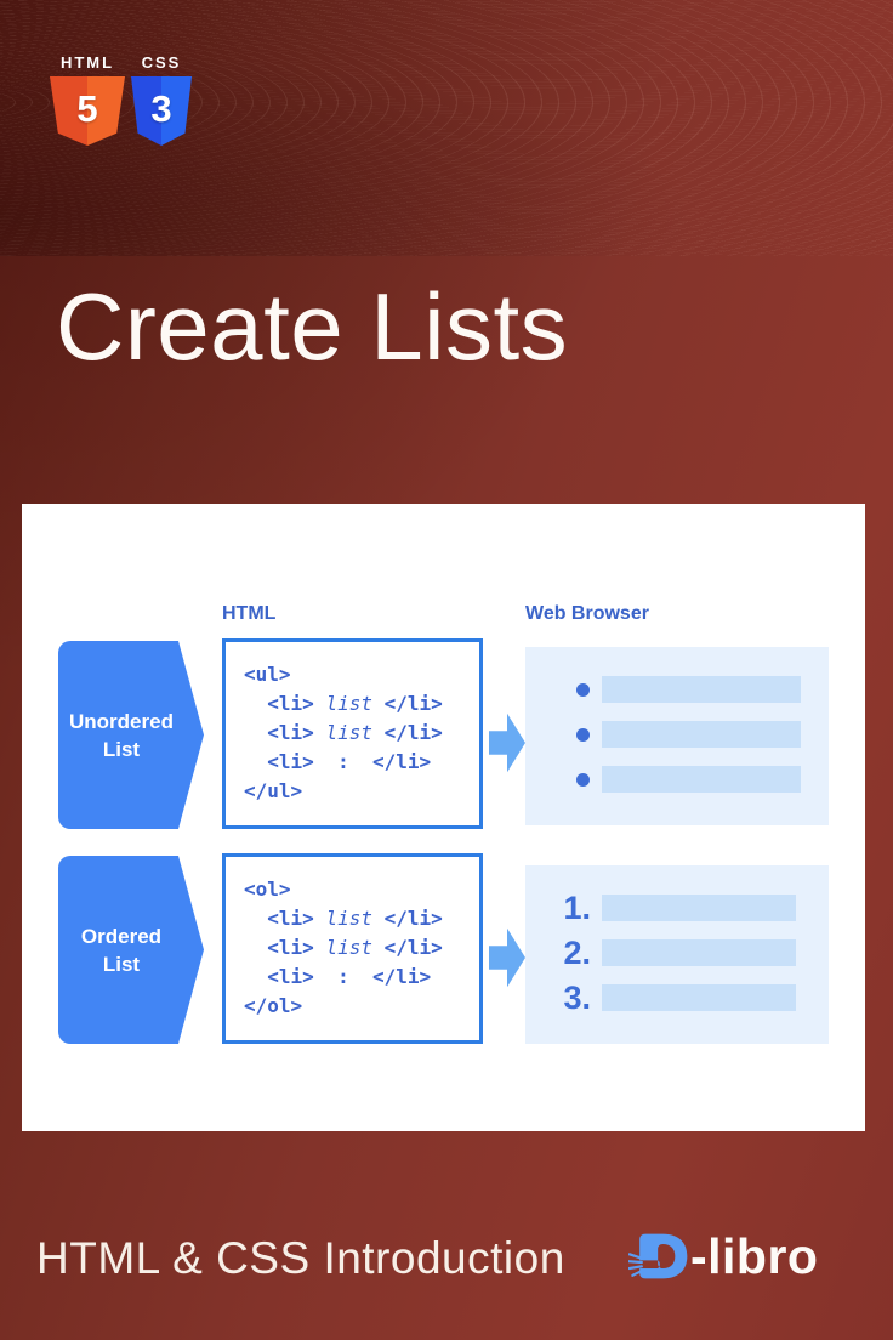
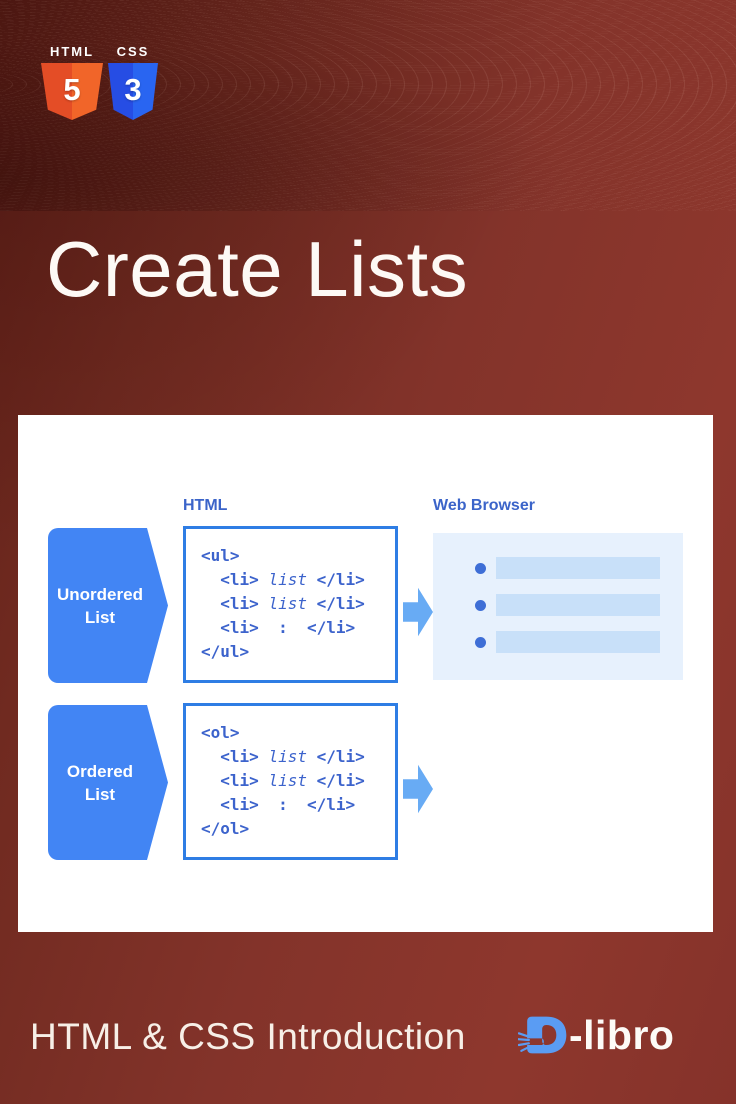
  HTML
  5
  CSS
  3
  Create Lists
  HTML
  Web Browser
  Unordered
  List
  <ul>
  <li> list </li>
  <li> list </li>
  <li> : </li>
  </ul>
  Ordered
  List
  <ol>
  <li> list </li>
  <li> list </li>
  <li> : </li>
  </ol>
- 1.
- 2.
- 3.
  HTML & CSS Introduction
  -libro
